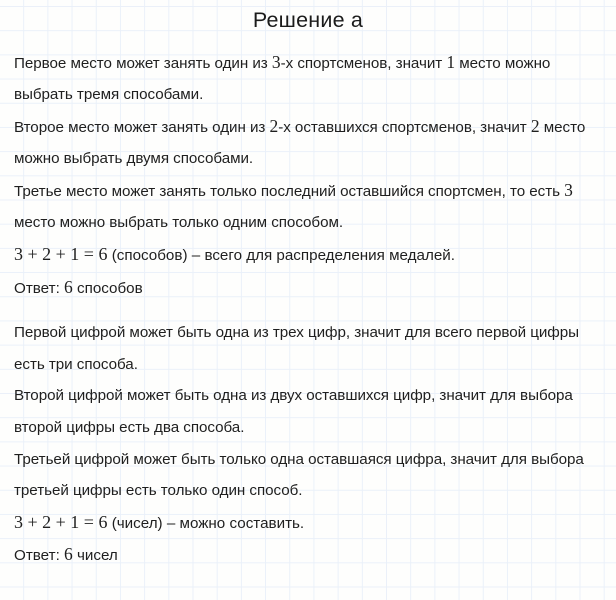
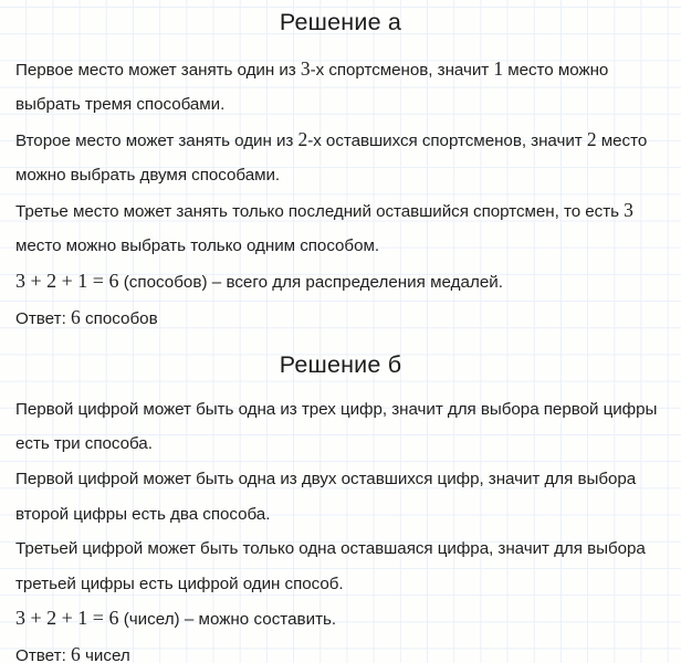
  Решение а
  Первое место может занять один из 3-х спортсменов, значит 1 место можно выбрать тремя способами.
  Второе место может занять один из 2-х оставшихся спортсменов, значит 2 место можно выбрать двумя способами.
  Третье место может занять только последний оставшийся спортсмен, то есть 3 место можно выбрать только одним способом.
  3 + 2 + 1 = 6 (способов) – всего для распределения медалей.
  Ответ: 6 способов
+ Решение б
- Первой цифрой может быть одна из трех цифр, значит для всего первой цифры есть три способа.
+ Первой цифрой может быть одна из трех цифр, значит для выбора первой цифры есть три способа.
- Второй цифрой может быть одна из двух оставшихся цифр, значит для выбора второй цифры есть два способа.
+ Первой цифрой может быть одна из двух оставшихся цифр, значит для выбора второй цифры есть два способа.
- Третьей цифрой может быть только одна оставшаяся цифра, значит для выбора третьей цифры есть только один способ.
+ Третьей цифрой может быть только одна оставшаяся цифра, значит для выбора третьей цифры есть цифрой один способ.
  3 + 2 + 1 = 6 (чисел) – можно составить.
  Ответ: 6 чисел
